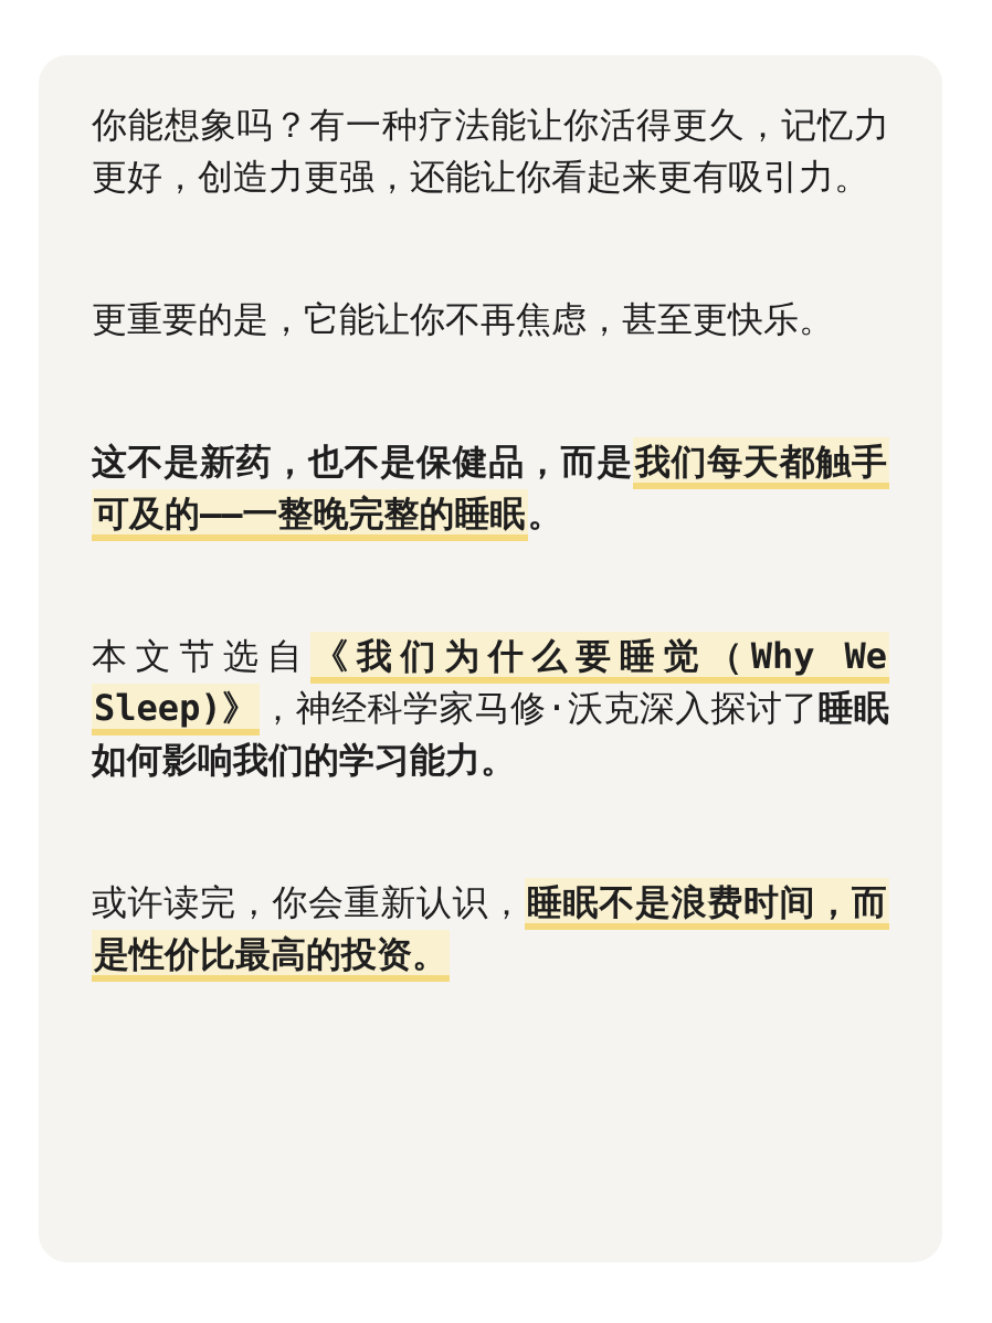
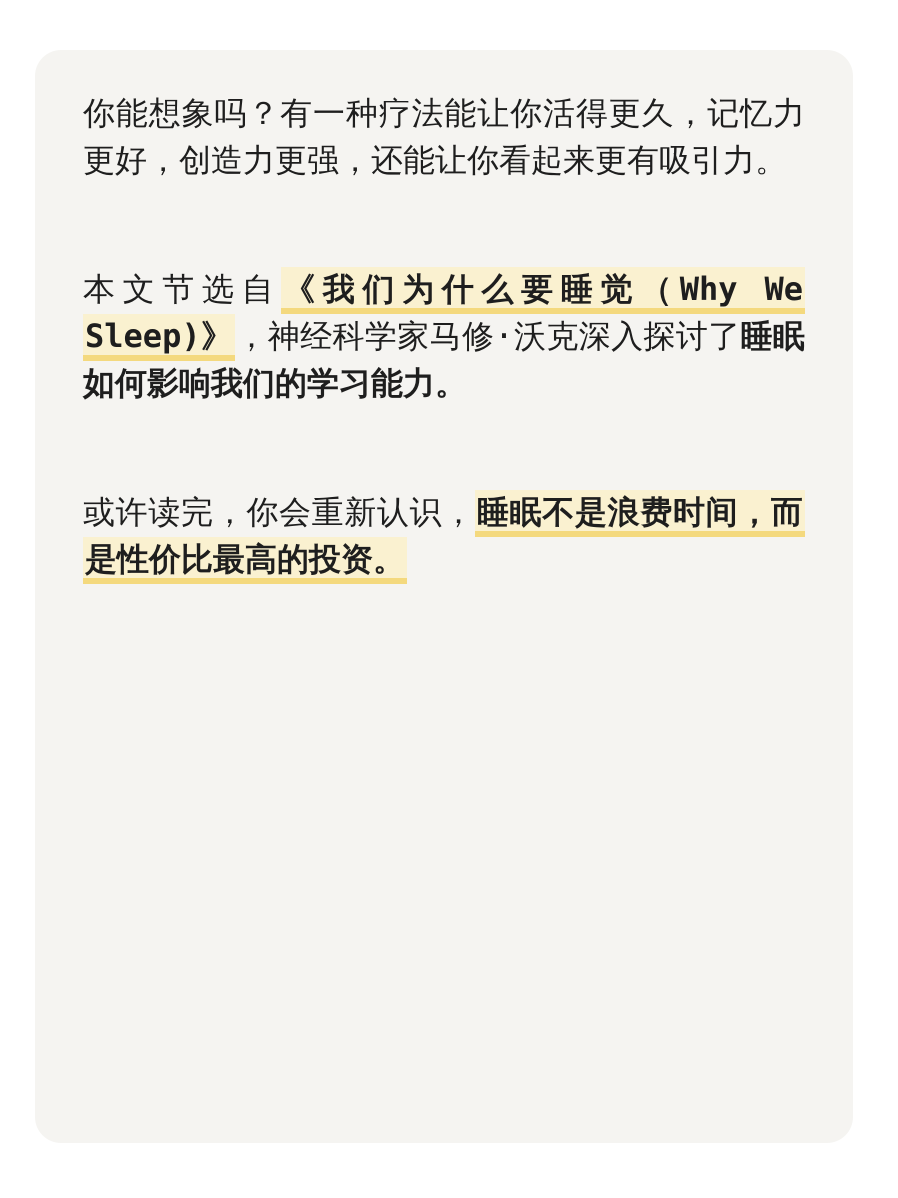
  你能想象吗？有一种疗法能让你活得更久，记忆力更好，创造力更强，还能让你看起来更有吸引力。
- 更重要的是，它能让你不再焦虑，甚至更快乐。
- 这不是新药，也不是保健品，而是我们每天都触手可及的——一整晚完整的睡眠。
  本文节选自《我们为什么要睡觉（Why We Sleep)》，神经科学家马修·沃克深入探讨了睡眠如何影响我们的学习能力。
  或许读完，你会重新认识，睡眠不是浪费时间，而是性价比最高的投资。
